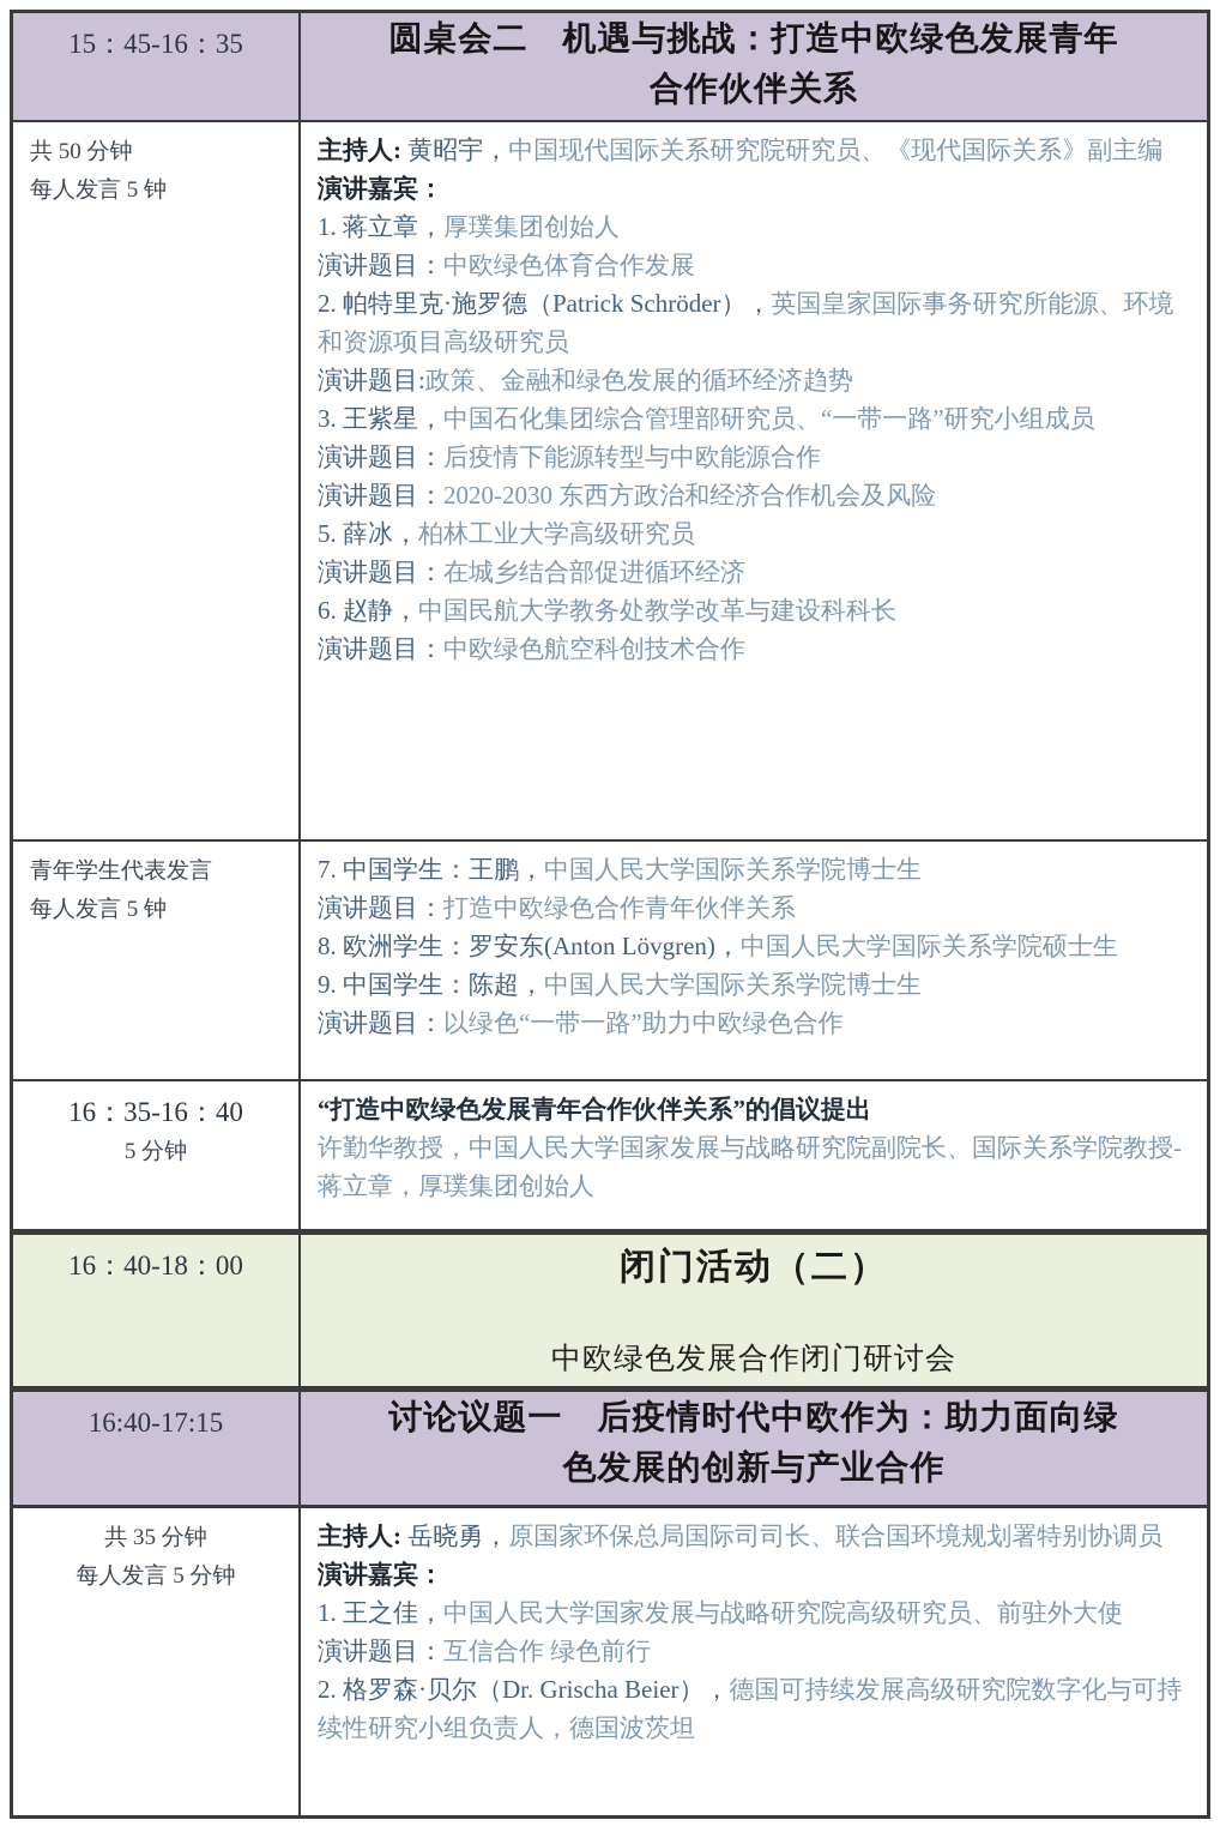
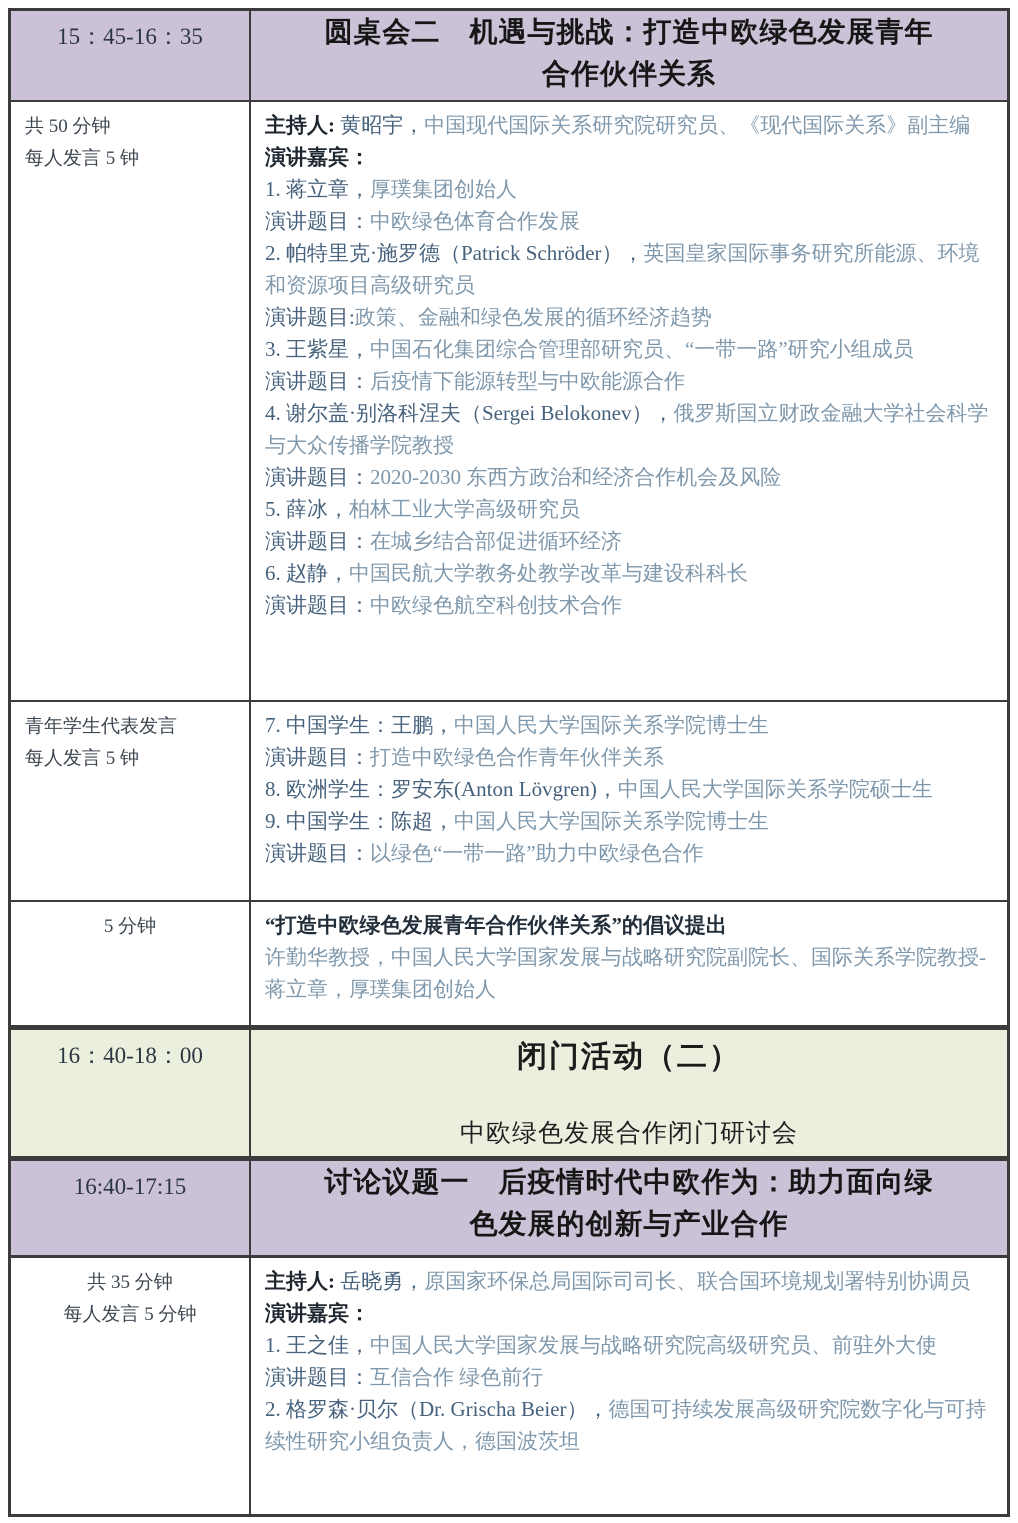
  15：45-16：35
  圆桌会二 机遇与挑战：打造中欧绿色发展青年
  合作伙伴关系
  共 50 分钟
  每人发言 5 钟
  主持人: 黄昭宇，中国现代国际关系研究院研究员、《现代国际关系》副主编
  演讲嘉宾：
  1. 蒋立章，厚璞集团创始人
  演讲题目：中欧绿色体育合作发展
  2. 帕特里克·施罗德（Patrick Schröder），英国皇家国际事务研究所能源、环境和资源项目高级研究员
  演讲题目:政策、金融和绿色发展的循环经济趋势
  3. 王紫星，中国石化集团综合管理部研究员、“一带一路”研究小组成员
  演讲题目：后疫情下能源转型与中欧能源合作
+ 4. 谢尔盖·别洛科涅夫（Sergei Belokonev），俄罗斯国立财政金融大学社会科学与大众传播学院教授
  演讲题目：2020-2030 东西方政治和经济合作机会及风险
  5. 薛冰，柏林工业大学高级研究员
  演讲题目：在城乡结合部促进循环经济
  6. 赵静，中国民航大学教务处教学改革与建设科科长
  演讲题目：中欧绿色航空科创技术合作
  青年学生代表发言
  每人发言 5 钟
  7. 中国学生：王鹏，中国人民大学国际关系学院博士生
  演讲题目：打造中欧绿色合作青年伙伴关系
  8. 欧洲学生：罗安东(Anton Lövgren)，中国人民大学国际关系学院硕士生
  9. 中国学生：陈超，中国人民大学国际关系学院博士生
  演讲题目：以绿色“一带一路”助力中欧绿色合作
- 16：35-16：40
  5 分钟
  “打造中欧绿色发展青年合作伙伴关系”的倡议提出
  许勤华教授，中国人民大学国家发展与战略研究院副院长、国际关系学院教授-蒋立章，厚璞集团创始人
  16：40-18：00
  闭门活动（二）
  中欧绿色发展合作闭门研讨会
  16:40-17:15
  讨论议题一 后疫情时代中欧作为：助力面向绿
  色发展的创新与产业合作
  共 35 分钟
  每人发言 5 分钟
  主持人: 岳晓勇，原国家环保总局国际司司长、联合国环境规划署特别协调员
  演讲嘉宾：
  1. 王之佳，中国人民大学国家发展与战略研究院高级研究员、前驻外大使
  演讲题目：互信合作 绿色前行
  2. 格罗森·贝尔（Dr. Grischa Beier），德国可持续发展高级研究院数字化与可持续性研究小组负责人，德国波茨坦
